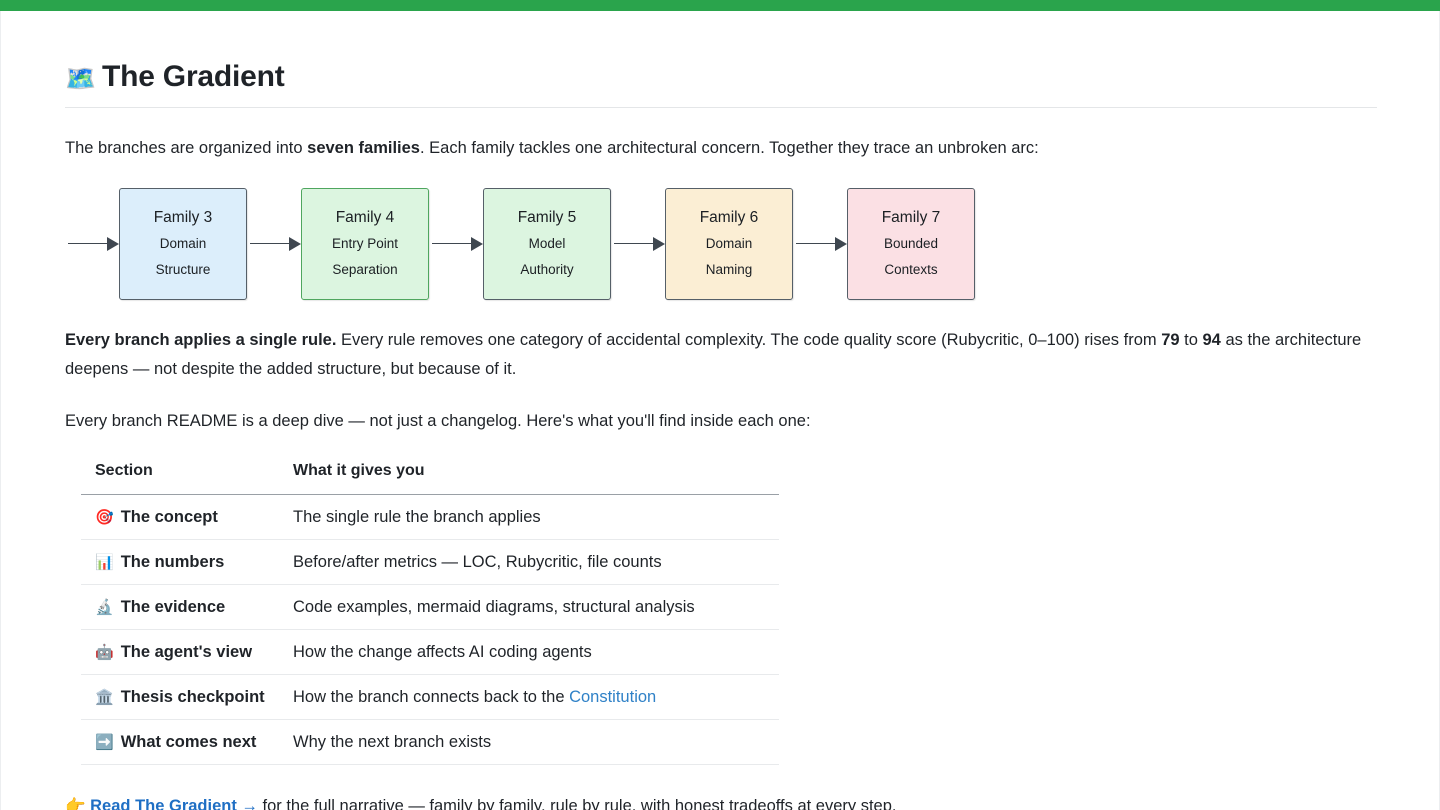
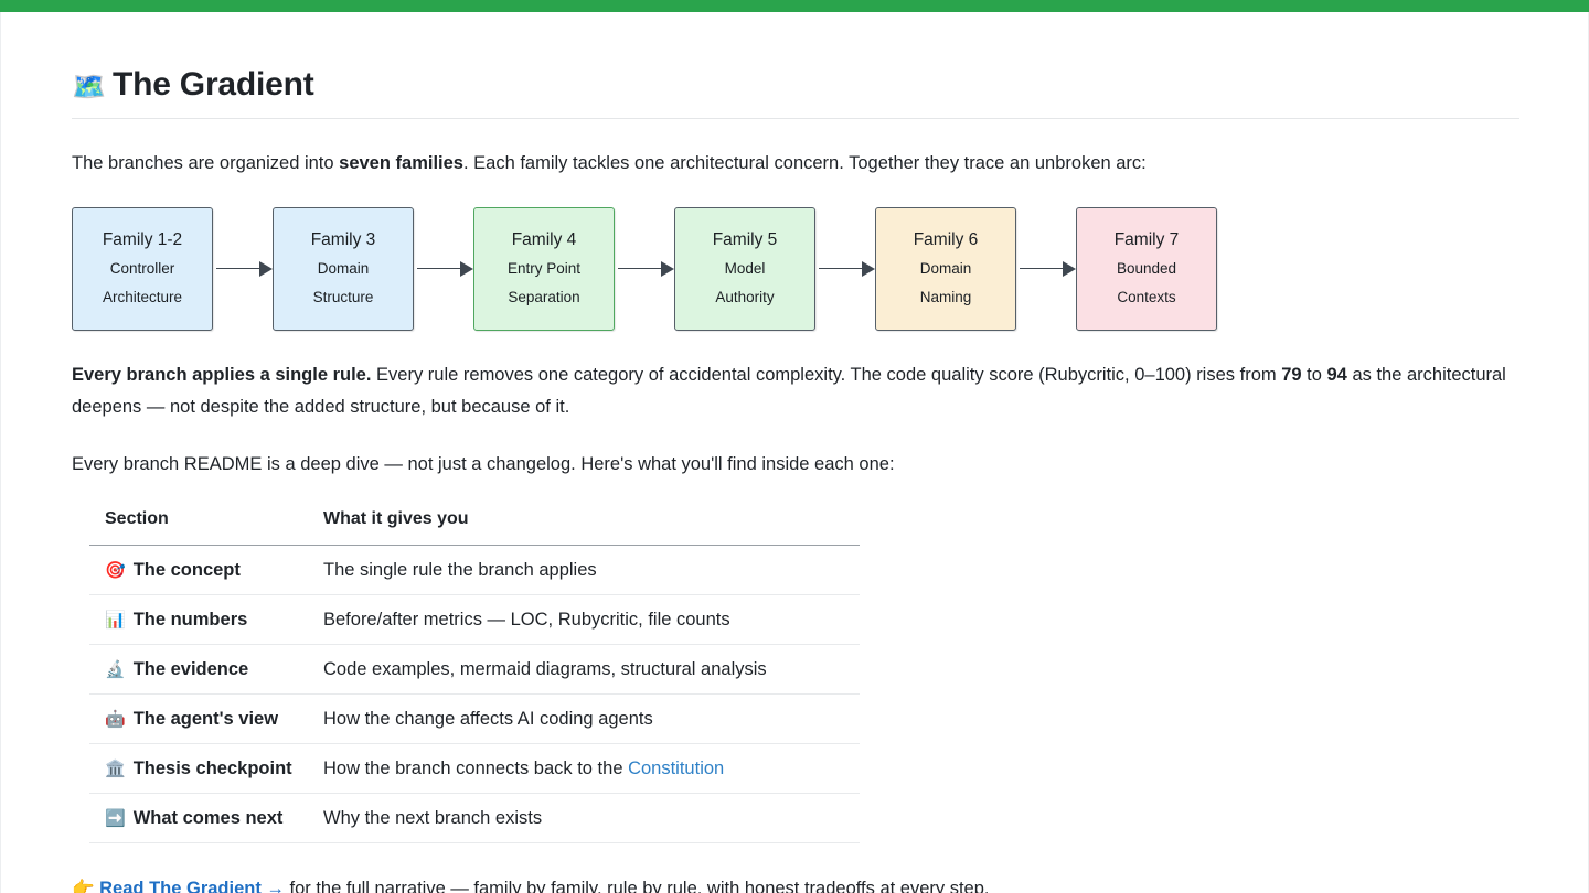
  🗺️ The Gradient
  The branches are organized into seven families. Each family tackles one architectural concern. Together they trace an unbroken arc:
+ Family 1-2
+ Controller
+ Architecture
  Family 3
  Domain
  Structure
  Family 4
  Entry Point
  Separation
  Family 5
  Model
  Authority
  Family 6
  Domain
  Naming
  Family 7
  Bounded
  Contexts
- Every branch applies a single rule. Every rule removes one category of accidental complexity. The code quality score (Rubycritic, 0–100) rises from 79 to 94 as the architecture deepens — not despite the added structure, but because of it.
+ Every branch applies a single rule. Every rule removes one category of accidental complexity. The code quality score (Rubycritic, 0–100) rises from 79 to 94 as the architectural deepens — not despite the added structure, but because of it.
  Every branch README is a deep dive — not just a changelog. Here's what you'll find inside each one:
  Section	What it gives you
  🎯 The concept	The single rule the branch applies
  📊 The numbers	Before/after metrics — LOC, Rubycritic, file counts
  🔬 The evidence	Code examples, mermaid diagrams, structural analysis
  🤖 The agent's view	How the change affects AI coding agents
  🏛️ Thesis checkpoint	How the branch connects back to the Constitution
  ➡️ What comes next	Why the next branch exists
  👉 Read The Gradient → for the full narrative — family by family, rule by rule, with honest tradeoffs at every step.
